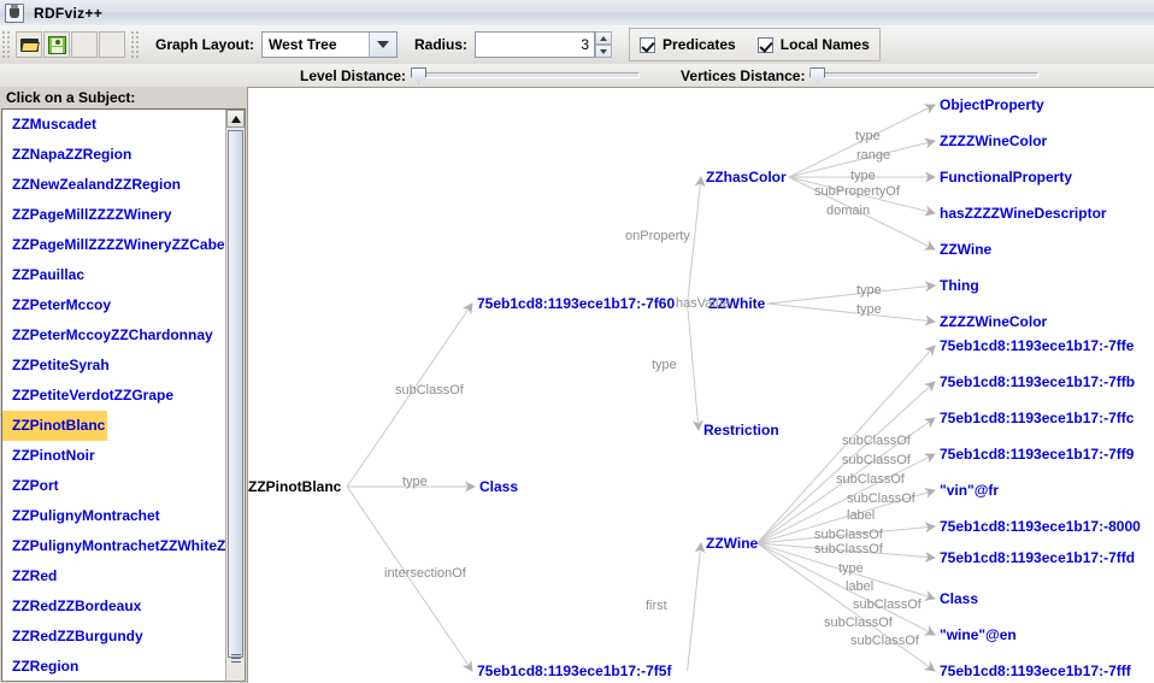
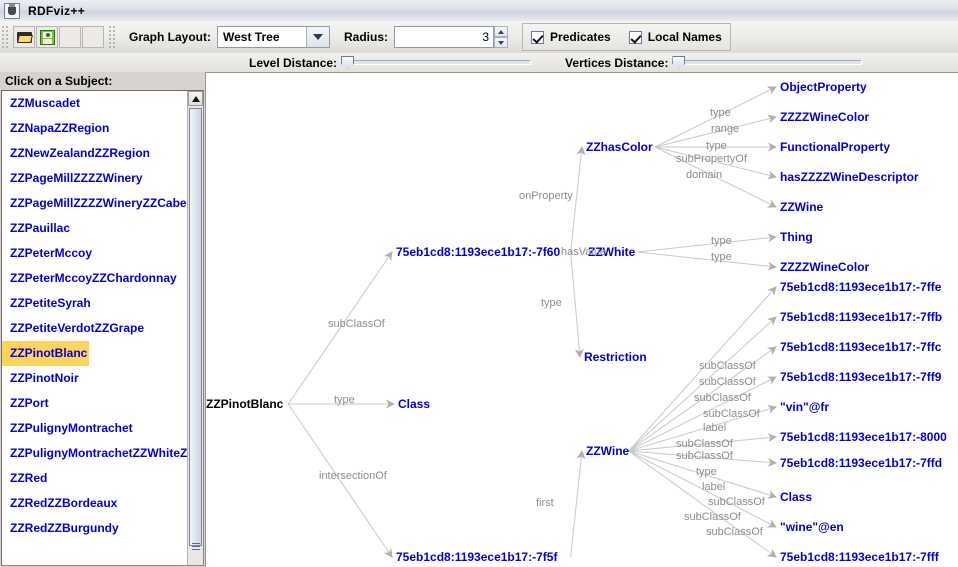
  RDFviz++
  Graph Layout:
  West Tree
  Radius:
  3
  Predicates
  Local Names
  Level Distance:
  Vertices Distance:
  Click on a Subject:
  ZZMuscadet
  ZZNapaZZRegion
  ZZNewZealandZZRegion
  ZZPageMillZZZZWinery
  ZZPageMillZZZZWineryZZCabe
  ZZPauillac
  ZZPeterMccoy
  ZZPeterMccoyZZChardonnay
  ZZPetiteSyrah
  ZZPetiteVerdotZZGrape
  ZZPinotBlanc
  ZZPinotNoir
  ZZPort
  ZZPulignyMontrachet
  ZZPulignyMontrachetZZWhiteZ
  ZZRed
  ZZRedZZBordeaux
  ZZRedZZBurgundy
- ZZRegion
  ZZPinotBlanc
  Class
  75eb1cd8:1193ece1b17:-7f60
  ZZWhite
  ZZhasColor
  ObjectProperty
  ZZZZWineColor
  FunctionalProperty
  hasZZZZWineDescriptor
  ZZWine
  Thing
  ZZZZWineColor
  Restriction
  ZZWine
  75eb1cd8:1193ece1b17:-7ffe
  75eb1cd8:1193ece1b17:-7ffb
  75eb1cd8:1193ece1b17:-7ffc
  75eb1cd8:1193ece1b17:-7ff9
  "vin"@fr
  75eb1cd8:1193ece1b17:-8000
  75eb1cd8:1193ece1b17:-7ffd
  Class
  "wine"@en
  75eb1cd8:1193ece1b17:-7fff
  75eb1cd8:1193ece1b17:-7f5f
  type
  subClassOf
  intersectionOf
  onProperty
  hasValue
  type
  type
  range
  type
  subPropertyOf
  domain
  type
  type
  subClassOf
  subClassOf
  subClassOf
  subClassOf
  label
  subClassOf
  subClassOf
  type
  label
  subClassOf
  subClassOf
  subClassOf
  first
